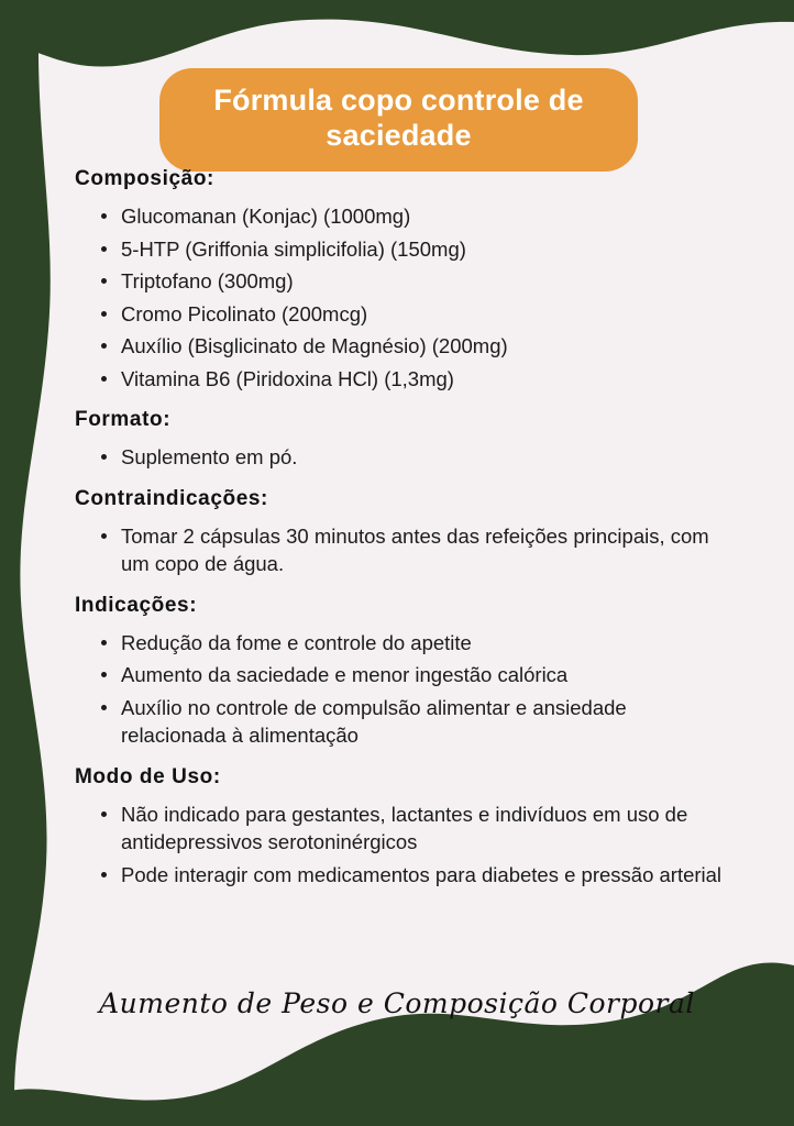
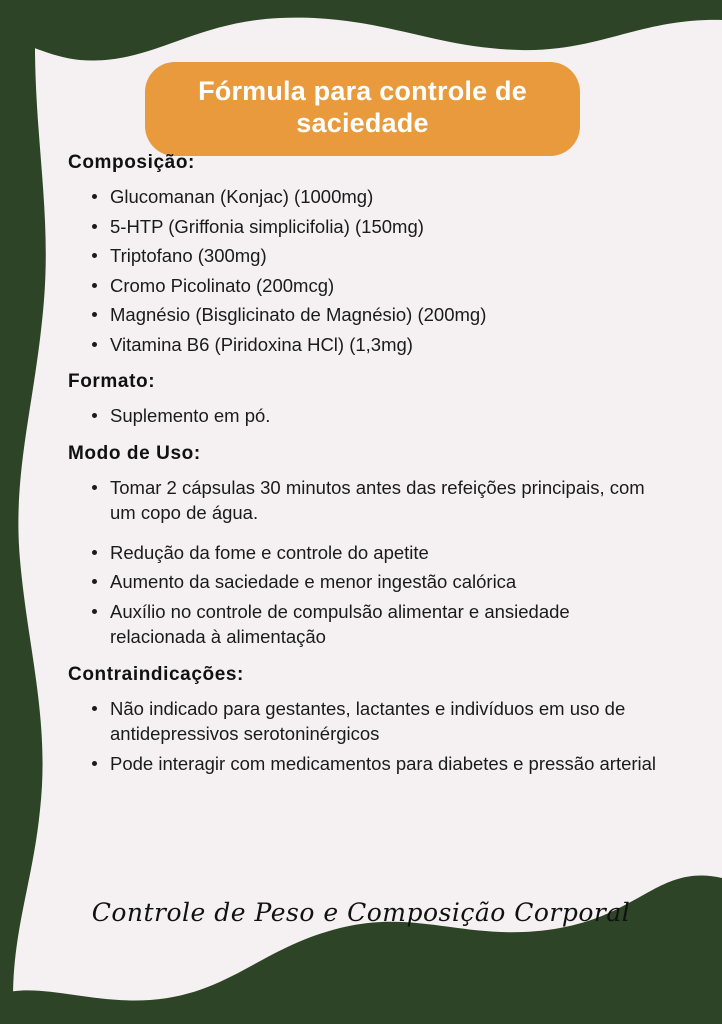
- Fórmula copo controle de saciedade
+ Fórmula para controle de saciedade
  Composição:
  Glucomanan (Konjac) (1000mg)
  5-HTP (Griffonia simplicifolia) (150mg)
  Triptofano (300mg)
  Cromo Picolinato (200mcg)
- Auxílio (Bisglicinato de Magnésio) (200mg)
+ Magnésio (Bisglicinato de Magnésio) (200mg)
  Vitamina B6 (Piridoxina HCl) (1,3mg)
  Formato:
  Suplemento em pó.
- Contraindicações:
+ Modo de Uso:
  Tomar 2 cápsulas 30 minutos antes das refeições principais, com um copo de água.
- Indicações:
  Redução da fome e controle do apetite
  Aumento da saciedade e menor ingestão calórica
  Auxílio no controle de compulsão alimentar e ansiedade relacionada à alimentação
- Modo de Uso:
+ Contraindicações:
  Não indicado para gestantes, lactantes e indivíduos em uso de antidepressivos serotoninérgicos
  Pode interagir com medicamentos para diabetes e pressão arterial
- Aumento de Peso e Composição Corporal
+ Controle de Peso e Composição Corporal
